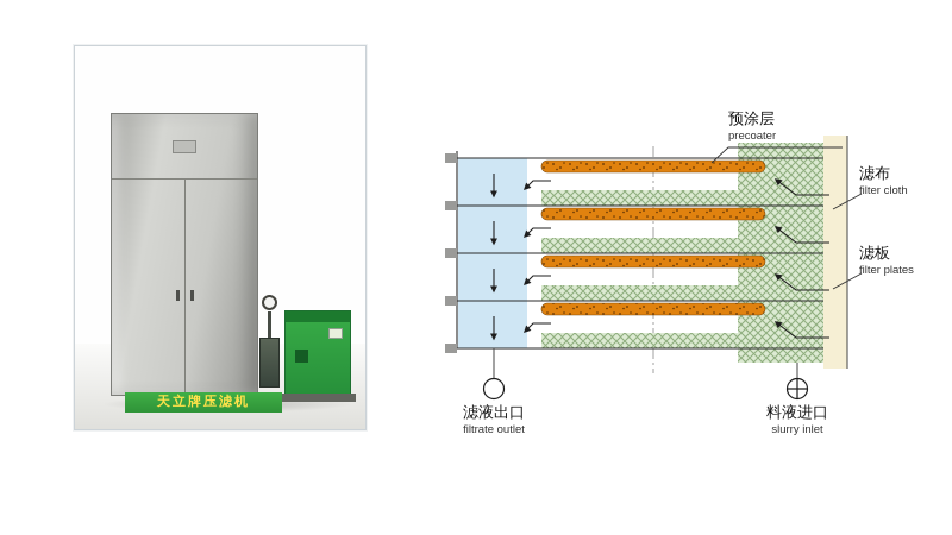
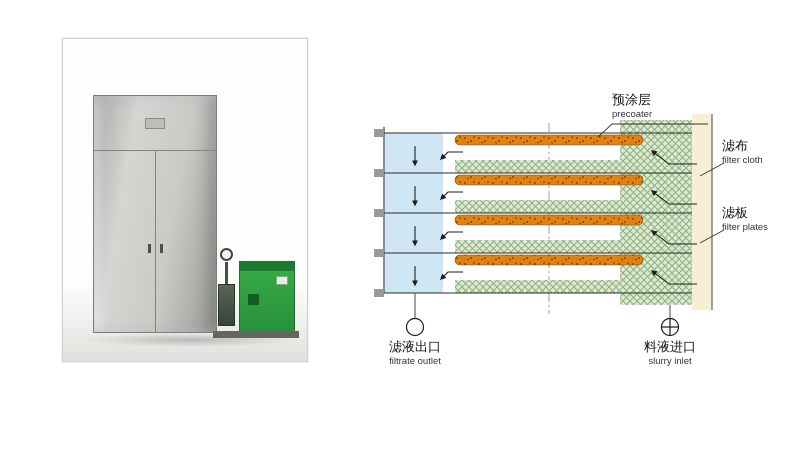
- 天立牌压滤机
  预涂层
  precoater
  滤布
  filter cloth
  滤板
  filter plates
  滤液出口
  filtrate outlet
  料液进口
  slurry inlet
